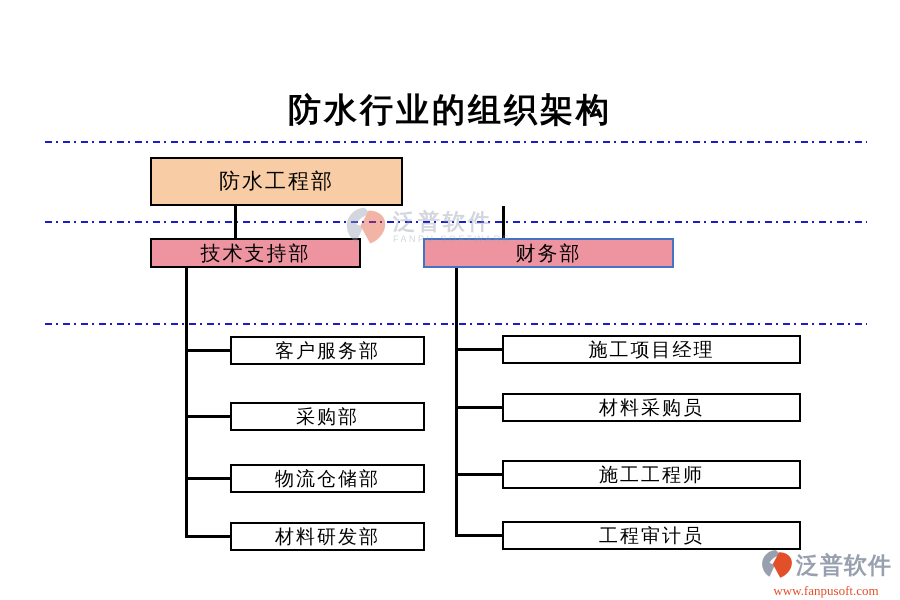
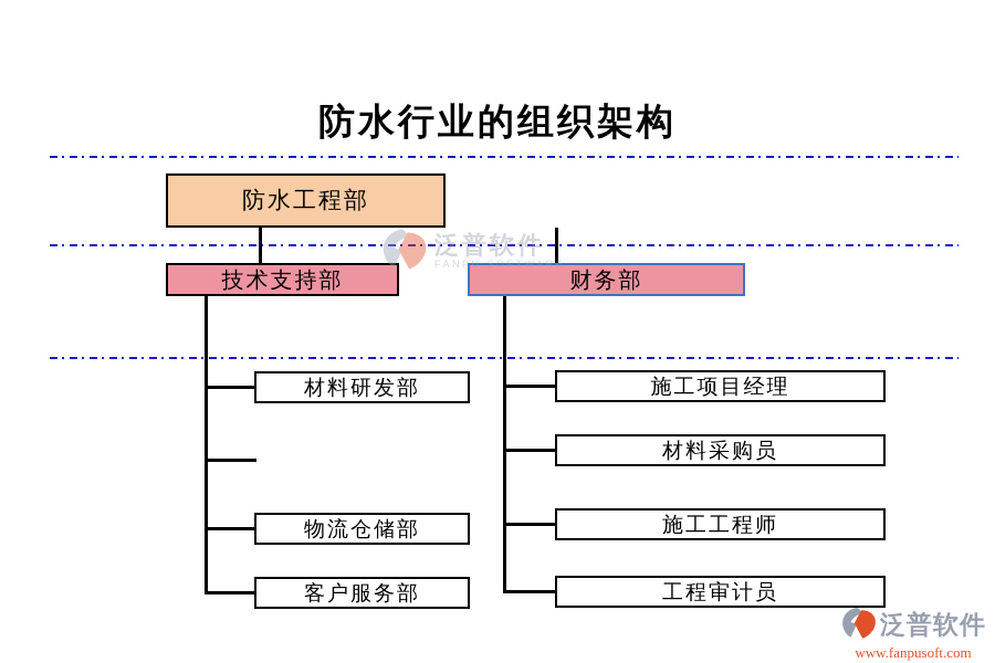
  防水行业的组织架构
  防水工程部
  技术支持部
  财务部
- 客户服务部
+ 材料研发部
- 采购部
  物流仓储部
- 材料研发部
+ 客户服务部
  施工项目经理
  材料采购员
  施工工程师
  工程审计员
  泛普软件
  FANPU SOFTWARE
  泛普软件
  www.fanpusoft.com
